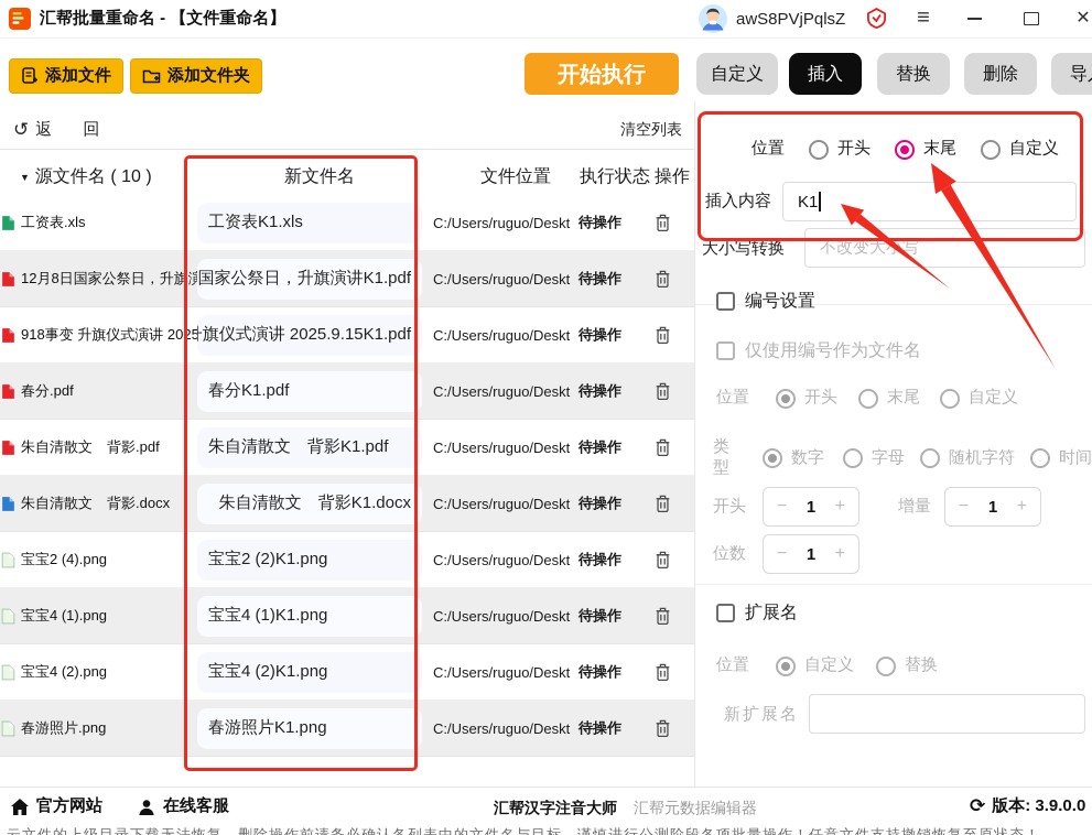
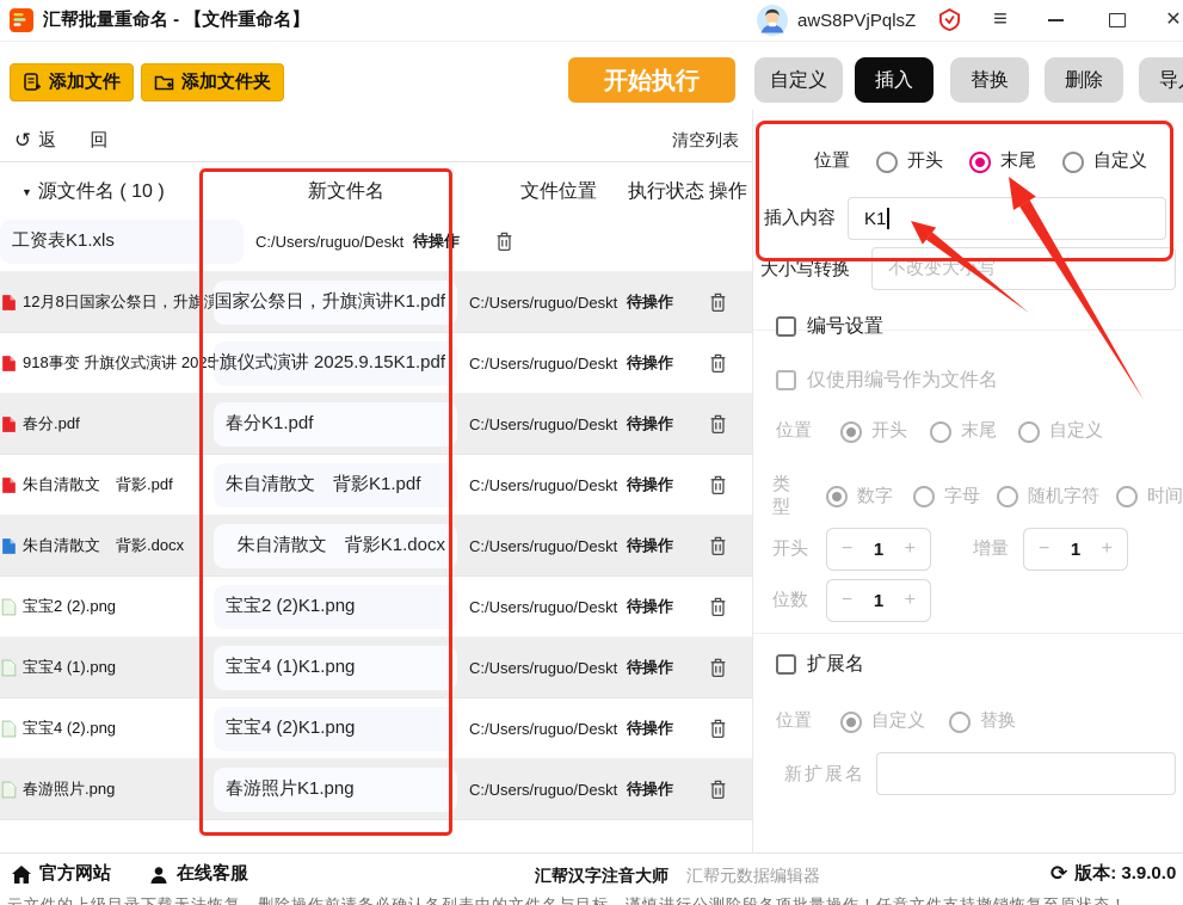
  汇帮批量重命名 - 【文件重命名】
  awS8PVjPqlsZ
  ≡
  ✕
  添加文件
  添加文件夹
  开始执行
  自定义
  插入
  替换
  删除
  ↺
  返 回
  清空列表
  ▼
  源文件名 ( 10 )
  新文件名
  文件位置
  执行状态
  操作
- 工资表.xls
  工资表K1.xls
  C:/Users/ruguo/Deskt
  待操作
  12月8日国家公祭日，升旗演
  国家公祭日，升旗演讲K1.pdf
  C:/Users/ruguo/Deskt
  待操作
  旗仪式演讲 2025.9.15K1.pdf
  C:/Users/ruguo/Deskt
  待操作
  春分.pdf
  春分K1.pdf
  C:/Users/ruguo/Deskt
  待操作
  朱自清散文 背影.pdf
  朱自清散文 背影K1.pdf
  C:/Users/ruguo/Deskt
  待操作
  朱自清散文 背影.docx
  朱自清散文 背影K1.docx
  C:/Users/ruguo/Deskt
  待操作
- 宝宝2 (4).png
+ 宝宝2 (2).png
  宝宝2 (2)K1.png
  C:/Users/ruguo/Deskt
  待操作
  宝宝4 (1).png
  宝宝4 (1)K1.png
  C:/Users/ruguo/Deskt
  待操作
  宝宝4 (2).png
  宝宝4 (2)K1.png
  C:/Users/ruguo/Deskt
  待操作
  春游照片.png
  春游照片K1.png
  C:/Users/ruguo/Deskt
  待操作
  位置
  开头
  末尾
  自定义
  插入内容
  K1
  大小写转换
  不改变大写
  编号设置
  仅使用编号作为文件名
  位置
  开头
  末尾
  自定义
  类型
  数字
  字母
  随机字符
  时间
  开头
  −
  1
  +
  增量
  −
  1
  +
  位数
  −
  1
  +
  扩展名
  位置
  自定义
  替换
  新扩展名
  官方网站
  在线客服
  汇帮汉字注音大师
  汇帮元数据编辑器
  ⟳
  版本: 3.9.0.0
